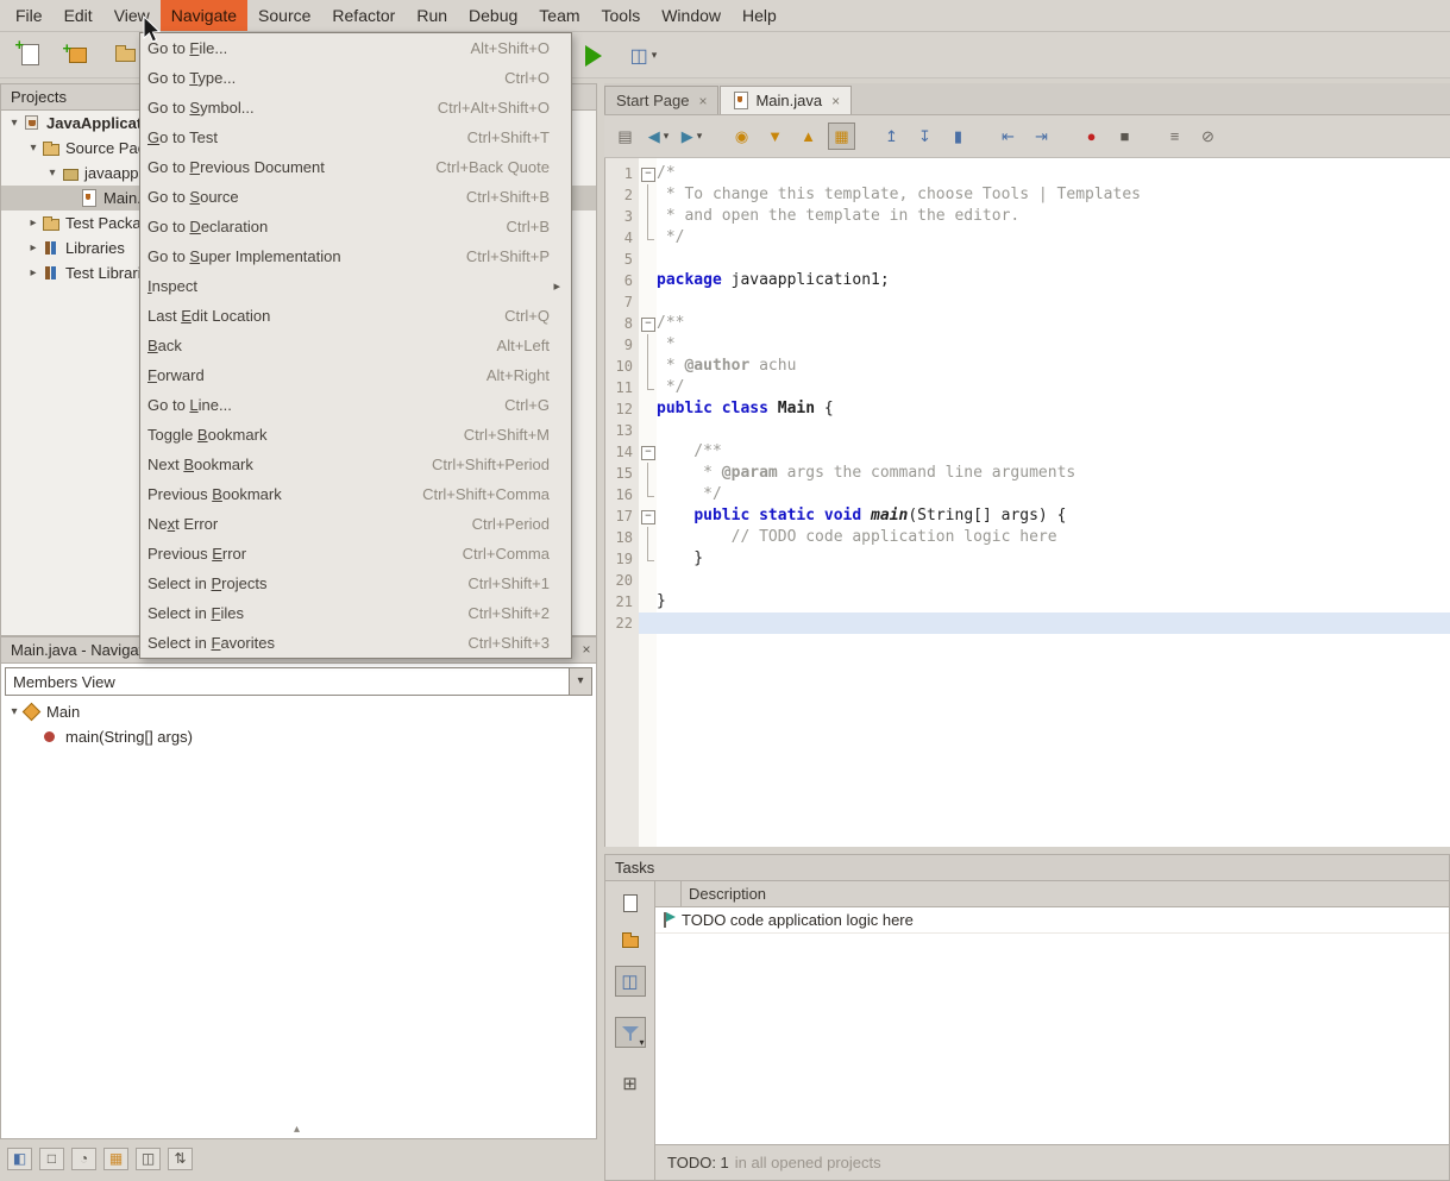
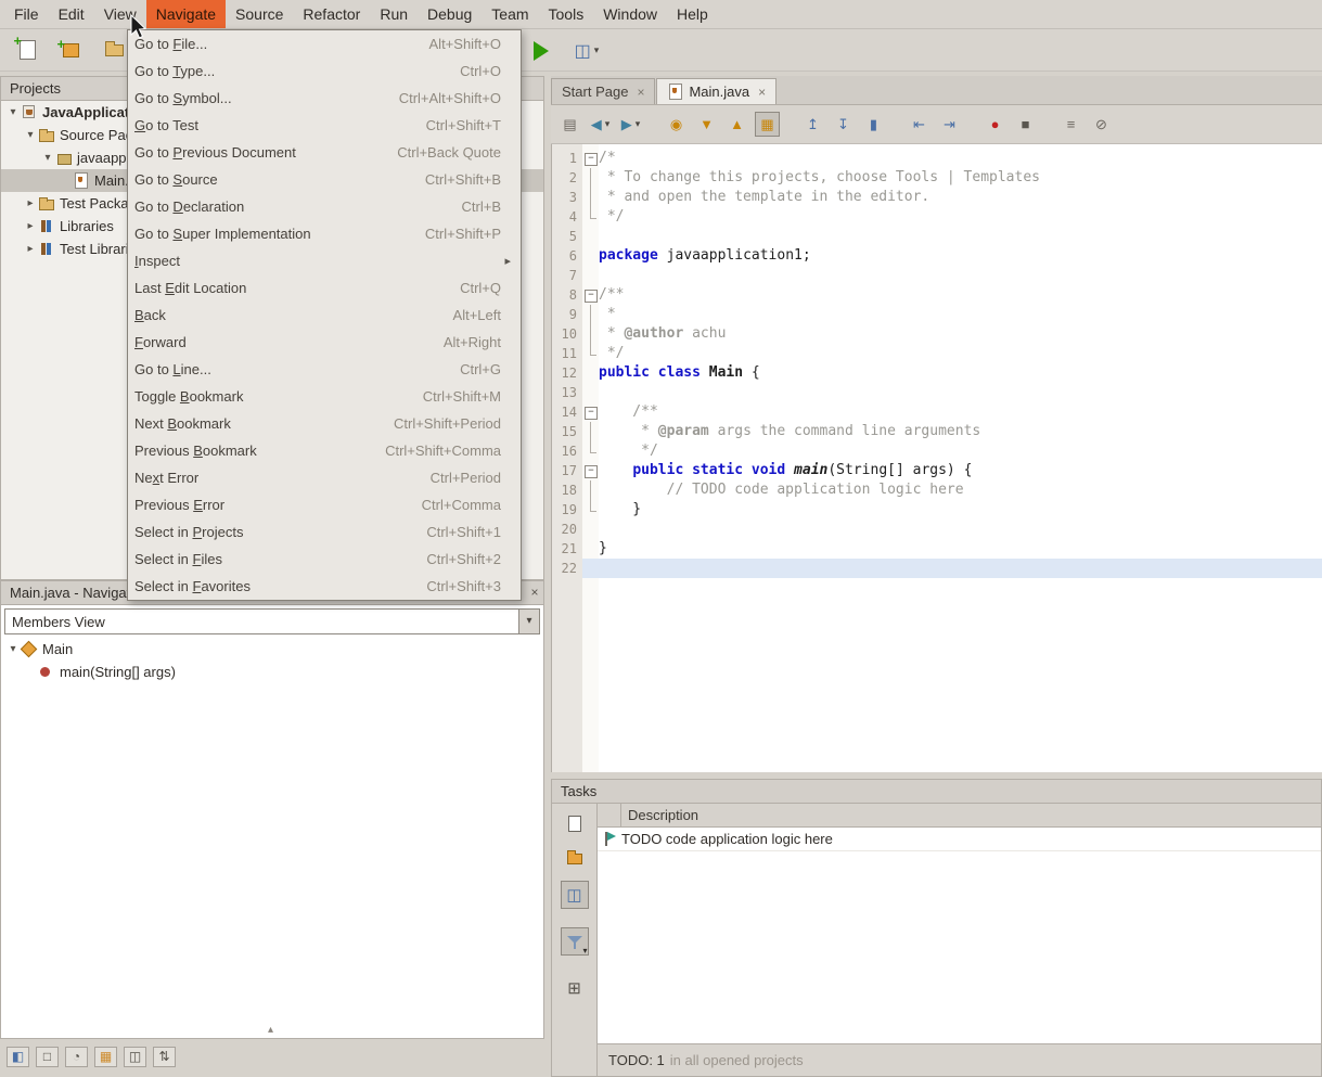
  File
  Edit
  View
  Navigate
  Source
  Refactor
  Run
  Debug
  Team
  Tools
  Window
  Help
  ▾
  Projects
  ▾
  ▾
  ▾
  ▸
  Test Packa
  ▸
  Libraries
  ▸
  Test Librar
  Main.java - Naviga
  ×
  Members View
  ▾
  ▾
  Main
  main(String[] args)
  ▴
  ◧
  □
  ◔
  ▦
  ◫
  ⇅
  Start Page
  ×
  Main.java
  ×
  ▤
  ◀
  ▾
  ▶
  ▾
  ◉
  ▼
  ▲
  ▦
  ↥
  ↧
  ▮
  ⇤
  ⇥
  ●
  ■
  ≡
  ⊘
  1
  /*
  2
- * To change this template, choose Tools | Templates
+ * To change this projects, choose Tools | Templates
  3
  * and open the template in the editor.
  4
  */
  5
  6
  package javaapplication1;
  7
  8
  /**
  9
  *
  10
  * @author achu
  11
  */
  12
  public class Main {
  13
  14
  /**
  15
  * @param args the command line arguments
  16
  */
  17
  public static void main(String[] args) {
  18
  // TODO code application logic here
  19
  }
  20
  21
  }
  22
  Tasks
  ▾
  Description
  TODO code application logic here
  TODO: 1
  in all opened projects
  Go to File...
  Alt+Shift+O
  Go to Type...
  Ctrl+O
  Go to Symbol...
  Ctrl+Alt+Shift+O
  Go to Test
  Ctrl+Shift+T
  Go to Previous Document
  Ctrl+Back Quote
  Go to Source
  Ctrl+Shift+B
  Go to Declaration
  Ctrl+B
  Go to Super Implementation
  Ctrl+Shift+P
  Inspect
  ▸
  Last Edit Location
  Ctrl+Q
  Back
  Alt+Left
  Forward
  Alt+Right
  Go to Line...
  Ctrl+G
  Toggle Bookmark
  Ctrl+Shift+M
  Next Bookmark
  Ctrl+Shift+Period
  Previous Bookmark
  Ctrl+Shift+Comma
  Next Error
  Ctrl+Period
  Previous Error
  Ctrl+Comma
  Select in Projects
  Ctrl+Shift+1
  Select in Files
  Ctrl+Shift+2
  Select in Favorites
  Ctrl+Shift+3
